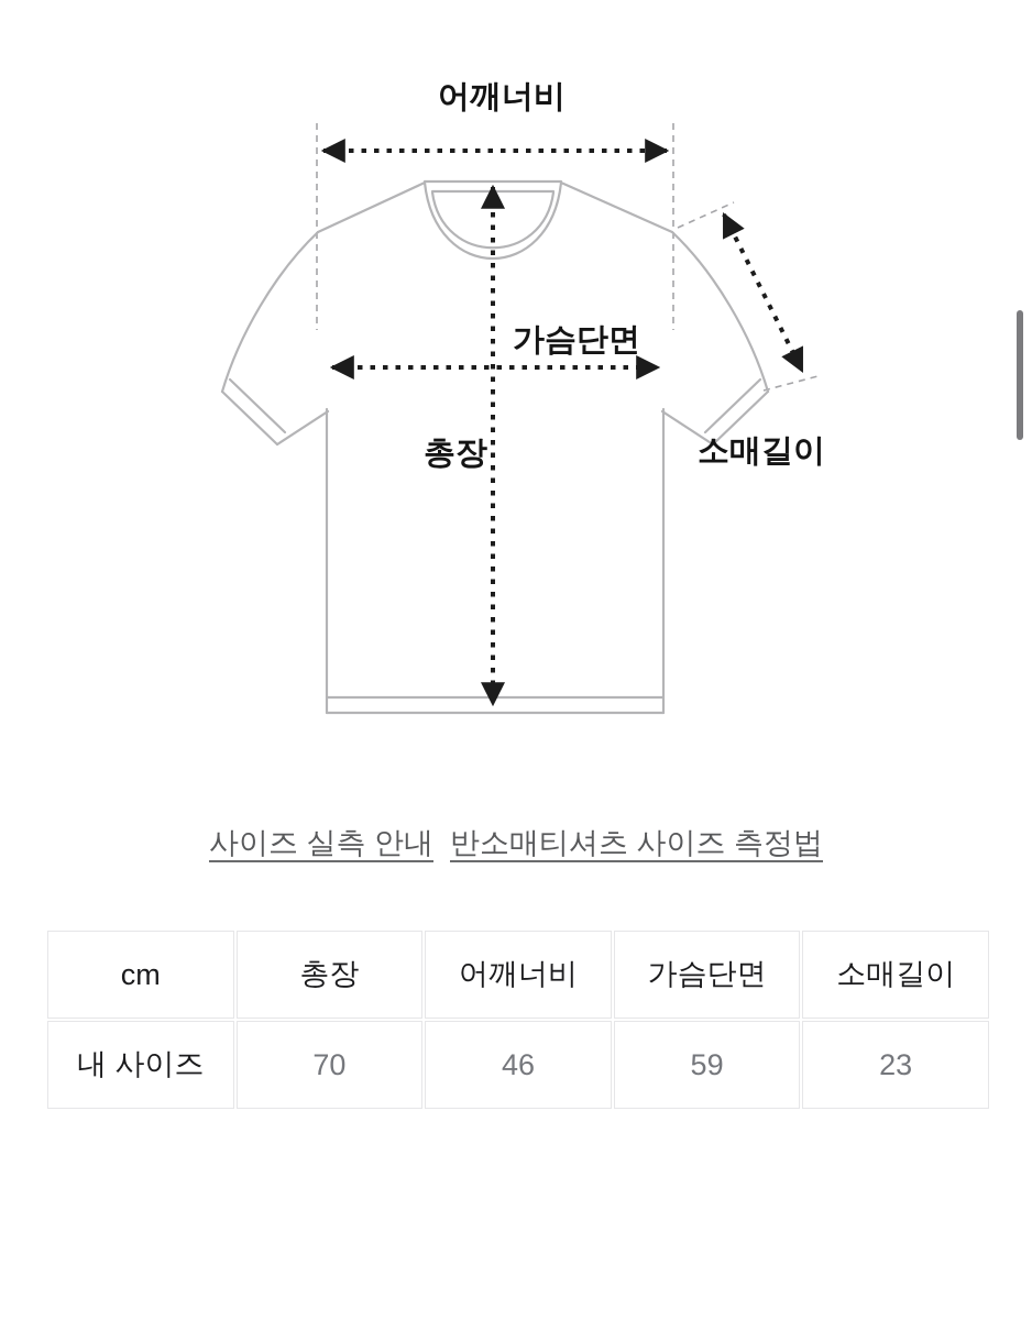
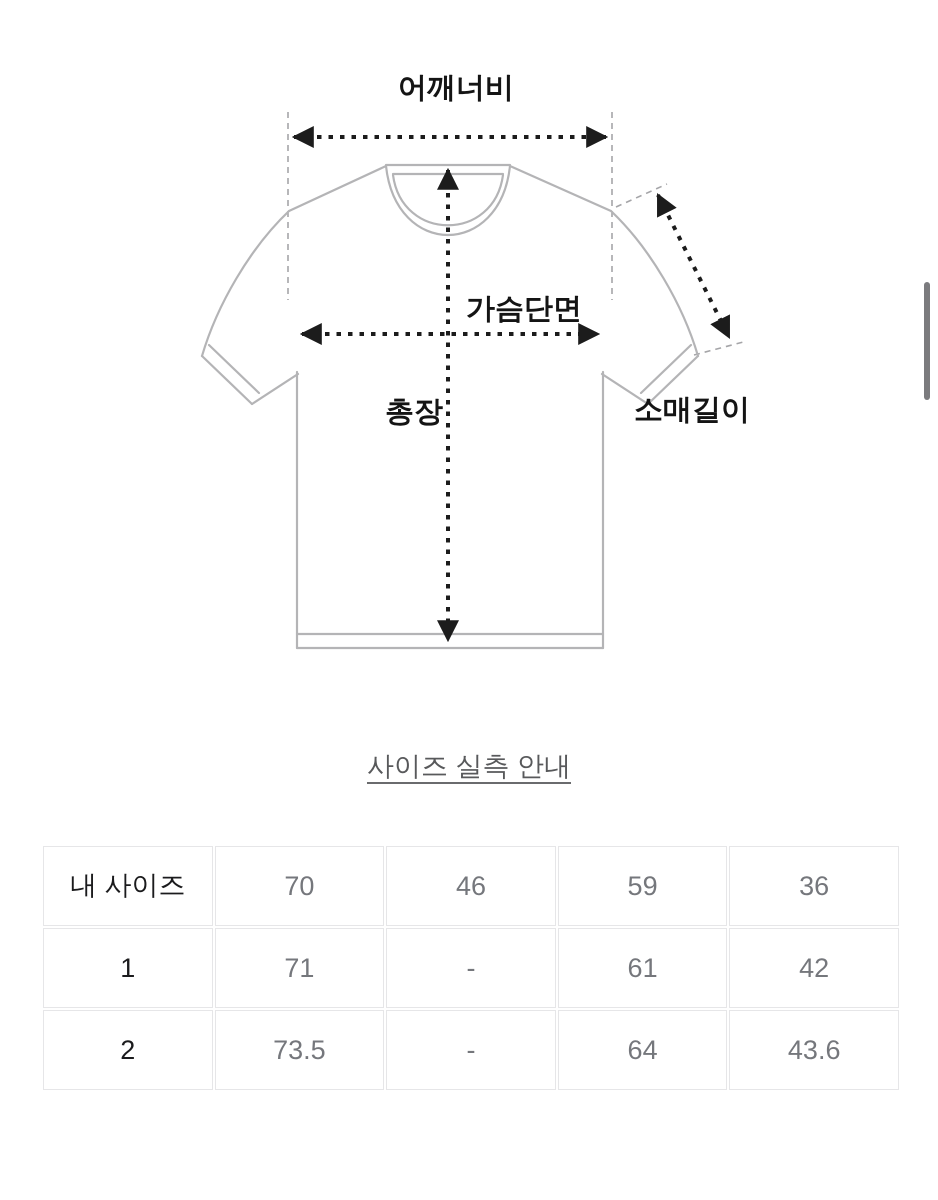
  어깨너비
  가슴단면
  총장
  소매길이
  사이즈 실측 안내
- 반소매티셔츠 사이즈 측정법
- cm	총장	어깨너비	가슴단면	소매길이
- 내 사이즈	70	46	59	23
+ 내 사이즈	70	46	59	36
+ 1	71	-	61	42
+ 2	73.5	-	64	43.6
